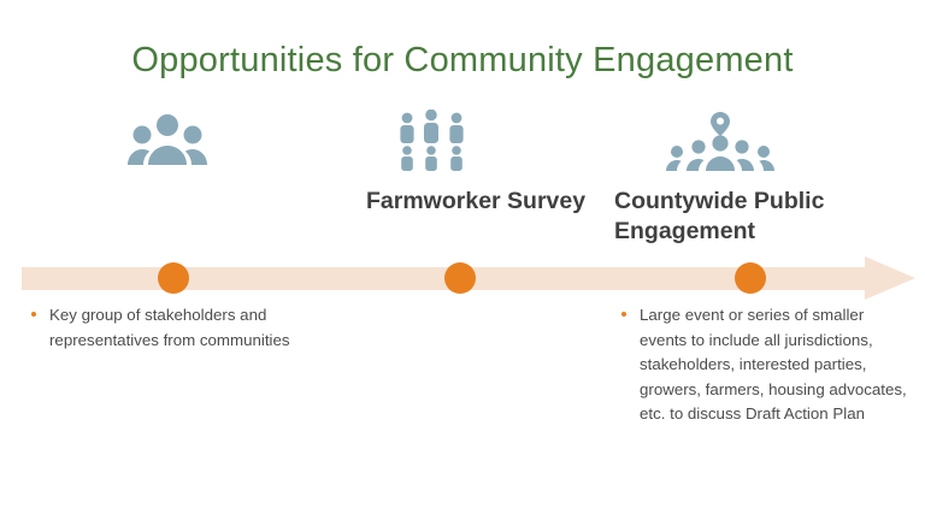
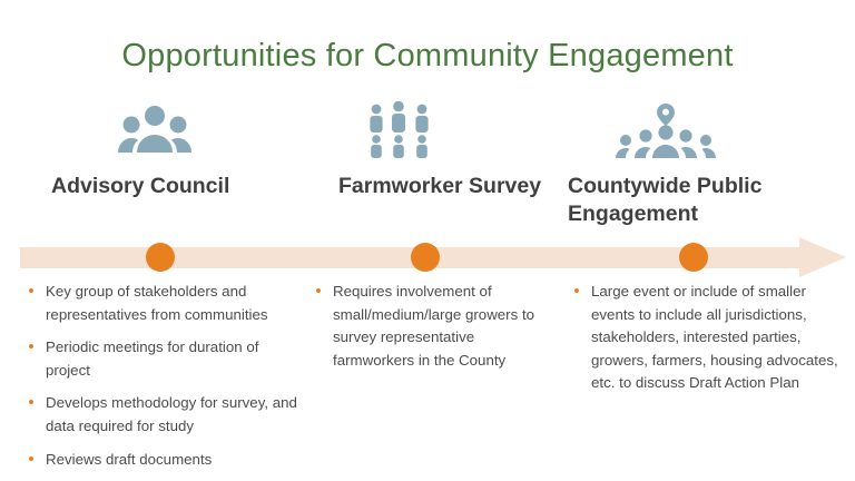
  Opportunities for Community Engagement
+ Advisory Council
  Farmworker Survey
  Countywide Public Engagement
  Key group of stakeholders and representatives from communities
+ Periodic meetings for duration of project
+ Develops methodology for survey, and data required for study
+ Reviews draft documents
+ Requires involvement of small/medium/large growers to survey representative farmworkers in the County
- Large event or series of smaller events to include all jurisdictions, stakeholders, interested parties, growers, farmers, housing advocates, etc. to discuss Draft Action Plan
+ Large event or include of smaller events to include all jurisdictions, stakeholders, interested parties, growers, farmers, housing advocates, etc. to discuss Draft Action Plan
